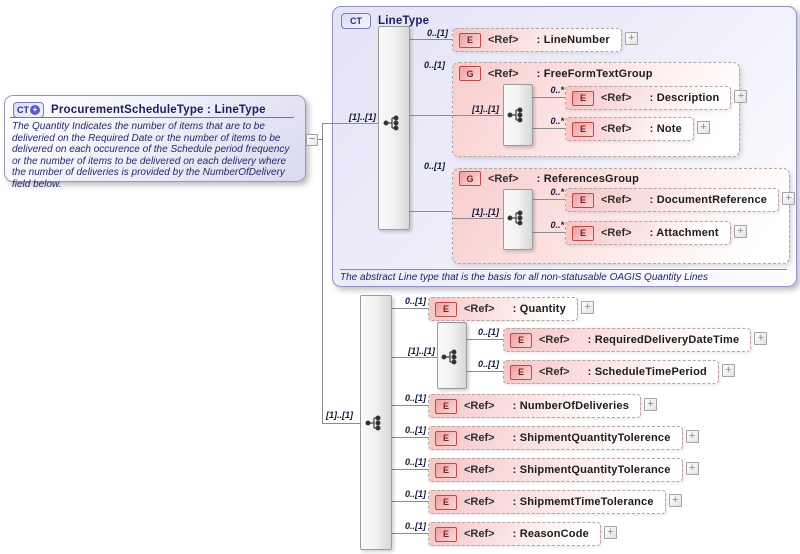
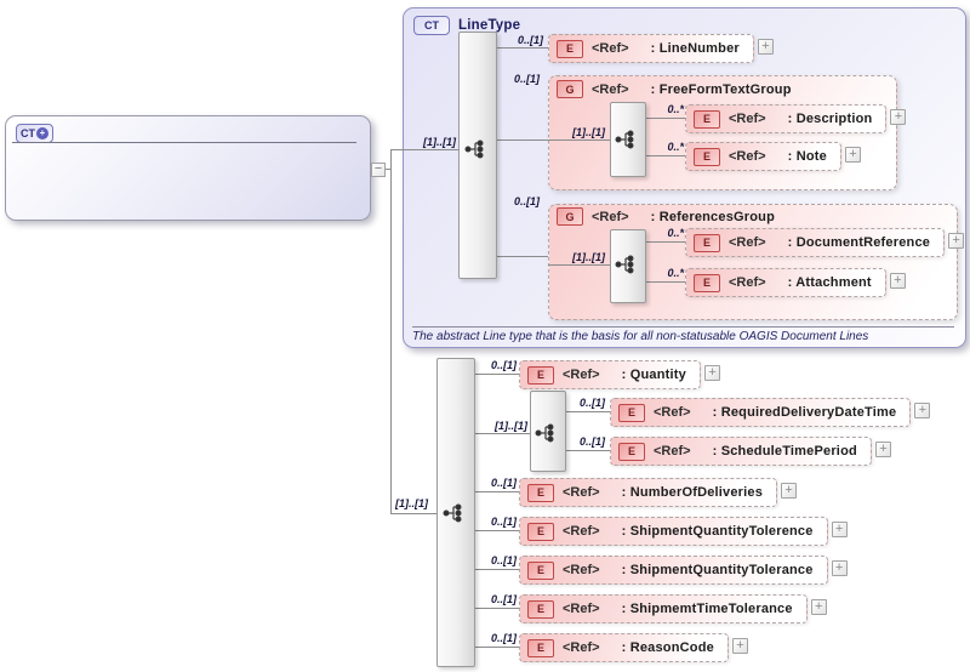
  CT
  LineType
- The abstract Line type that is the basis for all non-statusable OAGIS Quantity Lines
+ The abstract Line type that is the basis for all non-statusable OAGIS Document Lines
  CT
  +
- ProcurementScheduleType : LineType
- The Quantity Indicates the number of items that are to be deliveried on the Required Date or the number of items to be delivered on each occurence of the Schedule period frequency or the number of items to be delivered on each delivery where the number of deliveries is provided by the NumberOfDelivery field below.
  −
  [1]..[1]
  0..[1]
  0..[1]
  [1]..[1]
  0..*
  0..*
  0..[1]
  [1]..[1]
  0..*
  0..*
  [1]..[1]
  0..[1]
  [1]..[1]
  0..[1]
  0..[1]
  0..[1]
  0..[1]
  0..[1]
  0..[1]
  0..[1]
  G
  <Ref>
  : FreeFormTextGroup
  G
  <Ref>
  : ReferencesGroup
  E
  <Ref>
  : LineNumber
  +
  E
  <Ref>
  : Description
  +
  E
  <Ref>
  : Note
  +
  E
  <Ref>
  : DocumentReference
  +
  E
  <Ref>
  : Attachment
  +
  E
  <Ref>
  : Quantity
  +
  E
  <Ref>
  : RequiredDeliveryDateTime
  +
  E
  <Ref>
  : ScheduleTimePeriod
  +
  E
  <Ref>
  : NumberOfDeliveries
  +
  E
  <Ref>
  : ShipmentQuantityTolerence
  +
  E
  <Ref>
  : ShipmentQuantityTolerance
  +
  E
  <Ref>
  : ShipmemtTimeTolerance
  +
  E
  <Ref>
  : ReasonCode
  +
